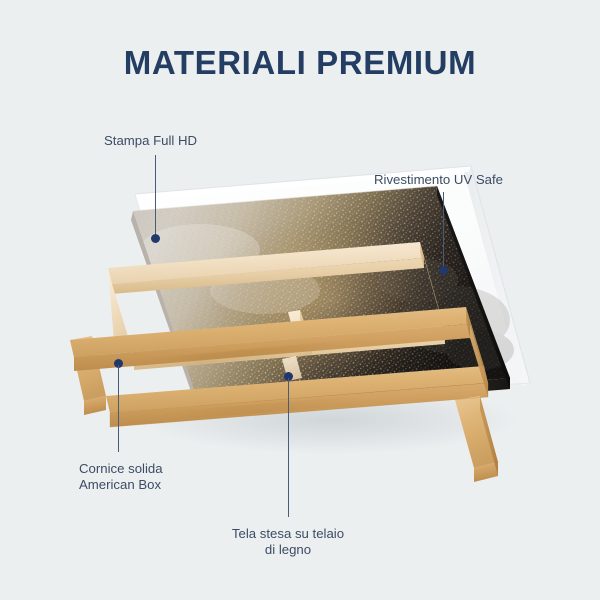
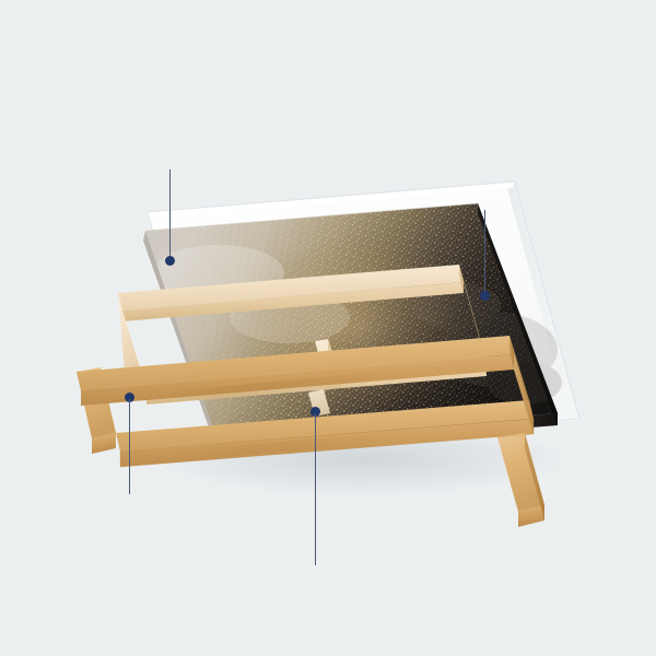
- MATERIALI PREMIUM
- Stampa Full HD
- Rivestimento UV Safe
- Cornice solida
- American Box
- Tela stesa su telaio
- di legno
